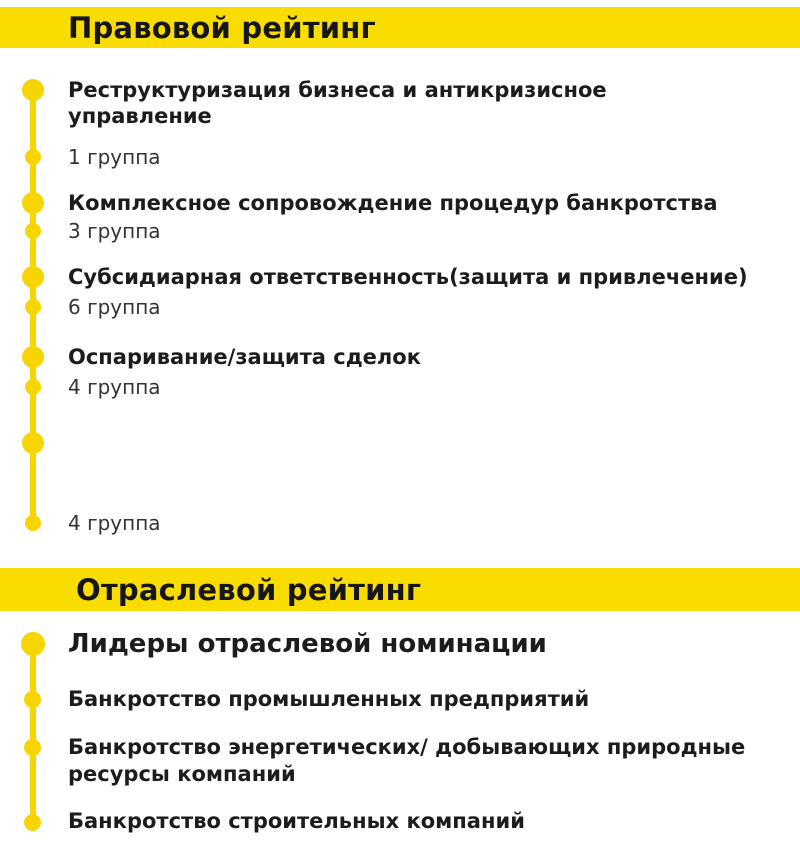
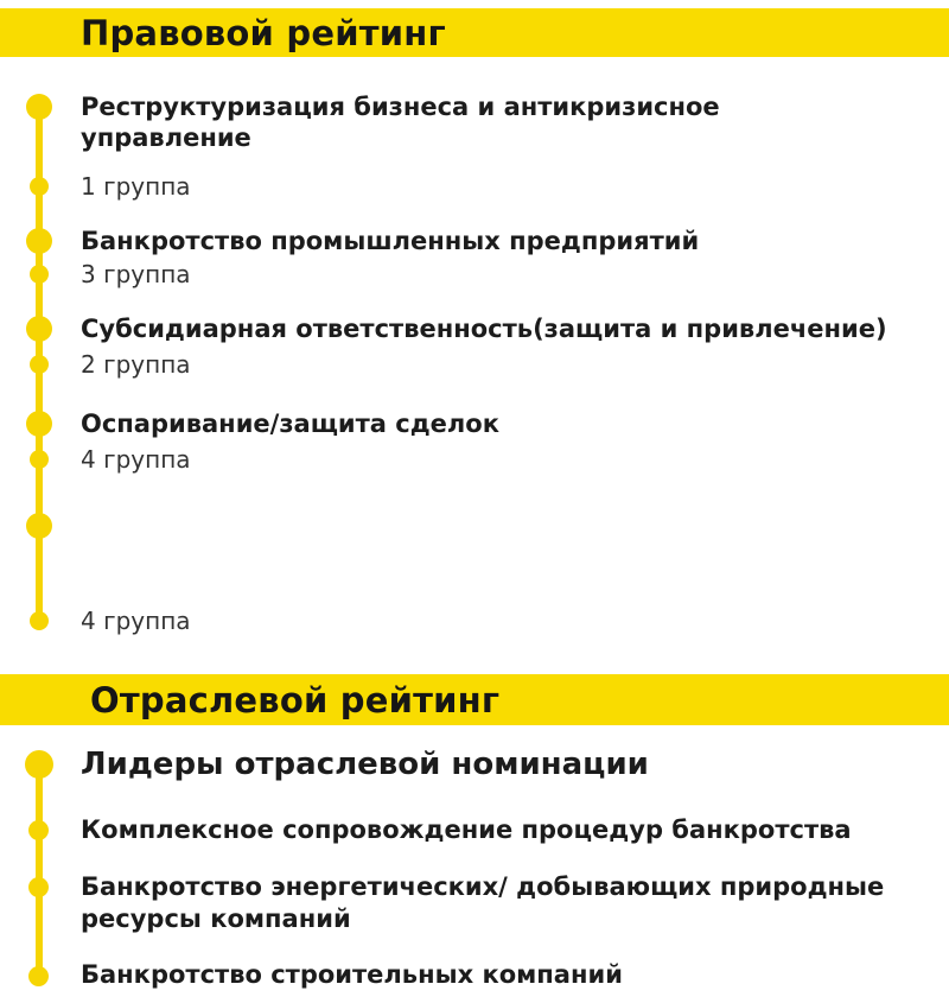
  Правовой рейтинг
  Реструктуризация бизнеса и антикризисное
  управление
  1 группа
- Комплексное сопровождение процедур банкротства
+ Банкротство промышленных предприятий
  3 группа
  Субсидиарная ответственность(защита и привлечение)
- 6 группа
+ 2 группа
  Оспаривание/защита сделок
  4 группа
  4 группа
  Отраслевой рейтинг
  Лидеры отраслевой номинации
- Банкротство промышленных предприятий
+ Комплексное сопровождение процедур банкротства
  Банкротство энергетических/ добывающих природные
  ресурсы компаний
  Банкротство строительных компаний
